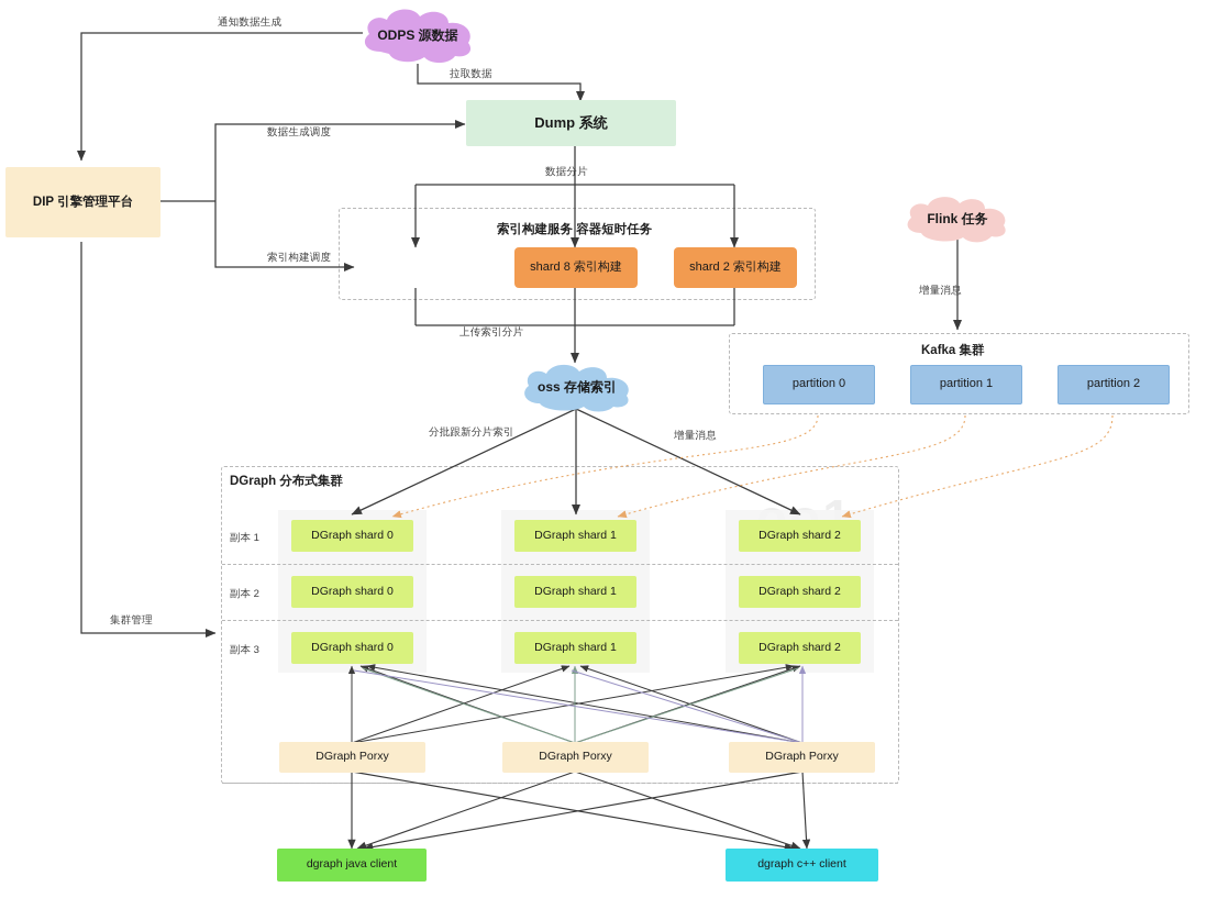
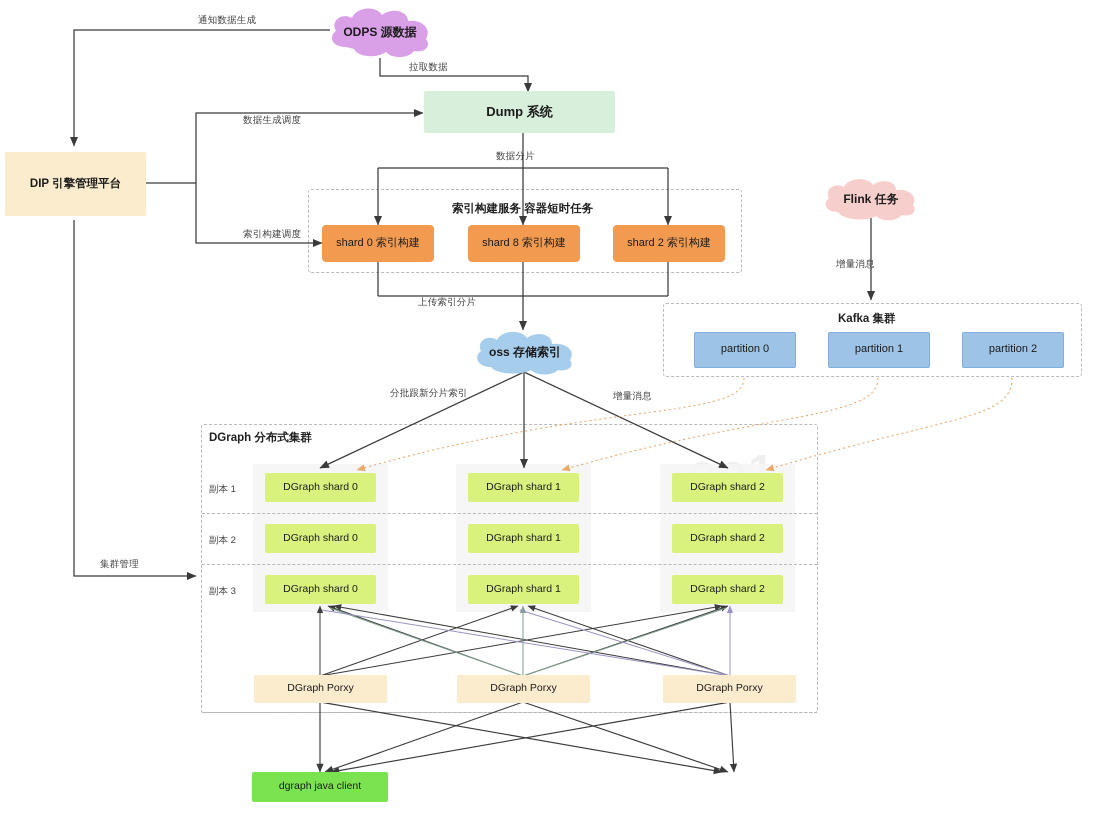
  oo1
  索引构建服务 容器短时任务
  Kafka 集群
  DGraph 分布式集群
  ODPS 源数据
  Flink 任务
  oss 存储索引
  DIP 引擎管理平台
  Dump 系统
+ shard 0 索引构建
  shard 8 索引构建
  shard 2 索引构建
  partition 0
  partition 1
  partition 2
  副本 1
  副本 2
  副本 3
  DGraph shard 0
  DGraph shard 1
  DGraph shard 2
  DGraph shard 0
  DGraph shard 1
  DGraph shard 2
  DGraph shard 0
  DGraph shard 1
  DGraph shard 2
  DGraph Porxy
  DGraph Porxy
  DGraph Porxy
  dgraph java client
- dgraph c++ client
  通知数据生成
  拉取数据
  数据生成调度
  数据分片
  索引构建调度
  上传索引分片
  增量消息
  分批跟新分片索引
  增量消息
  集群管理
